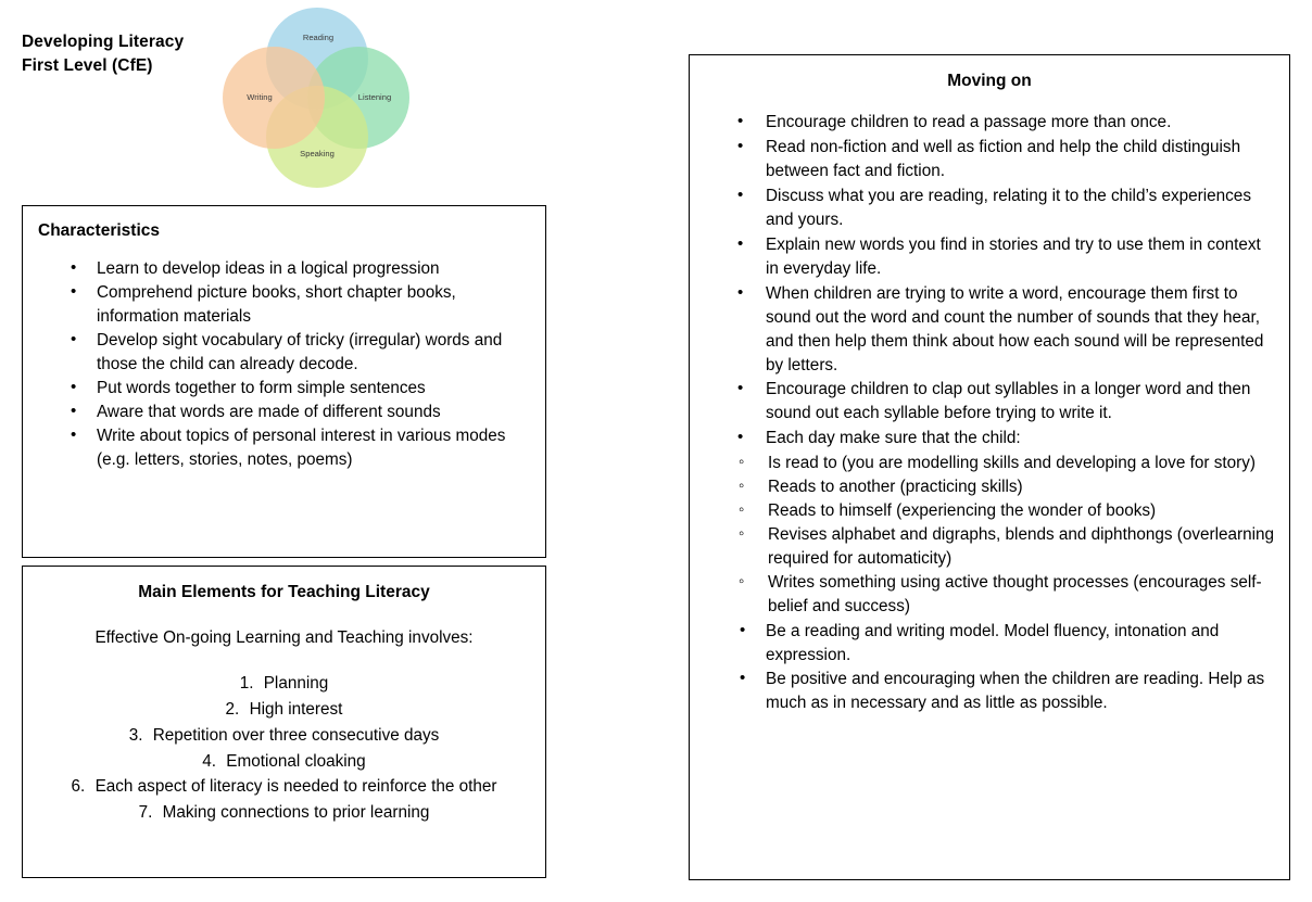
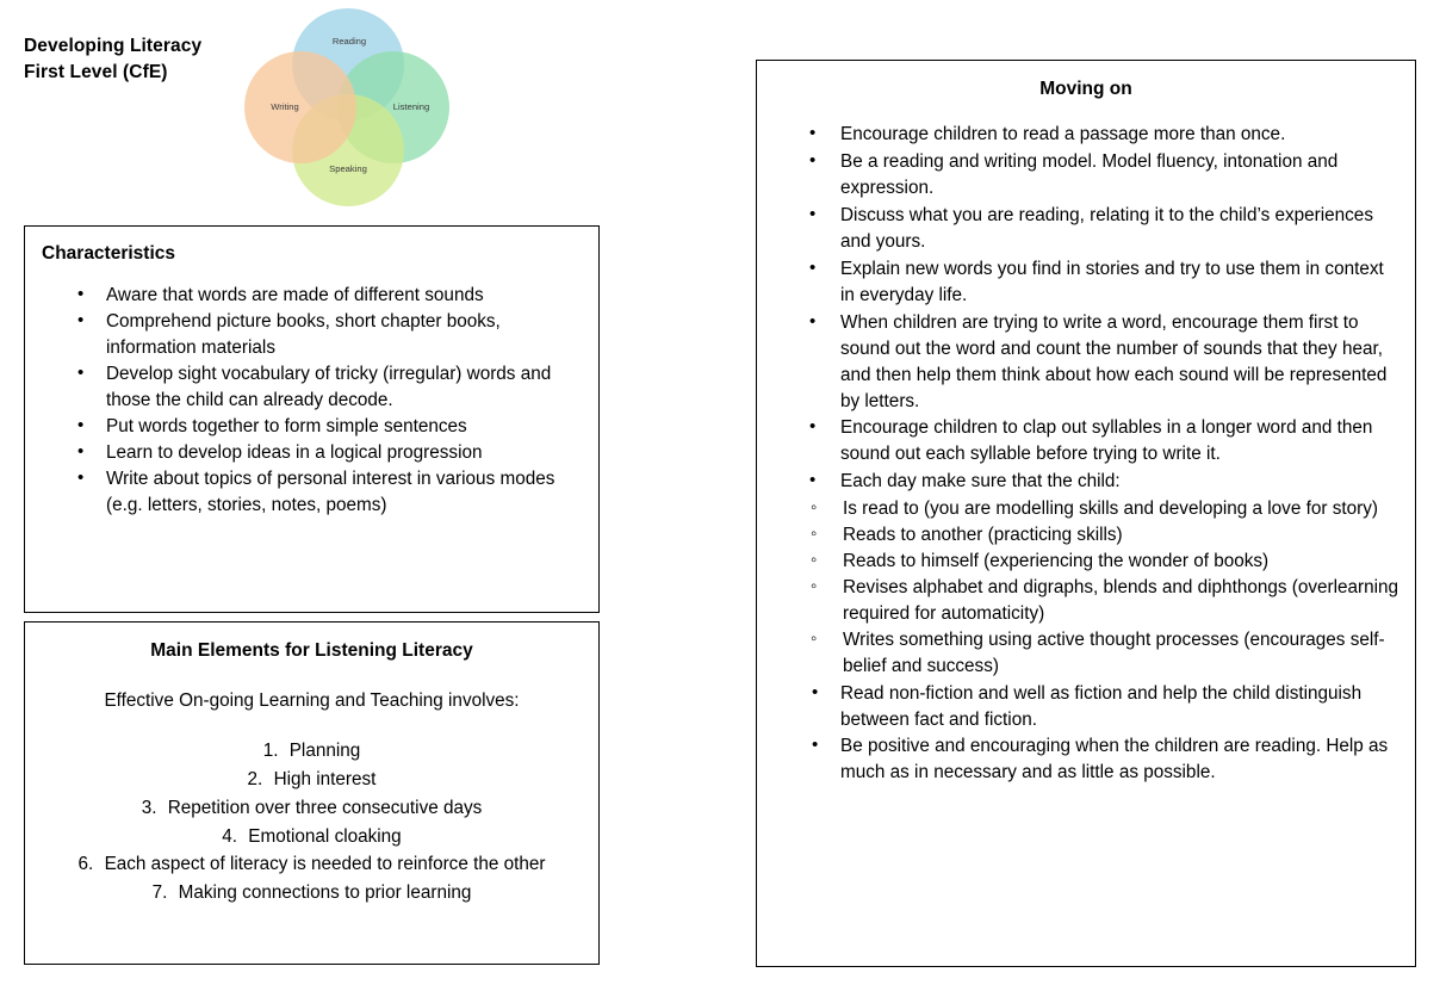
  Developing Literacy
  First Level (CfE)
  Reading
  Listening
  Speaking
  Writing
  Characteristics
- Learn to develop ideas in a logical progression
+ Aware that words are made of different sounds
  Comprehend picture books, short chapter books, information materials
  Develop sight vocabulary of tricky (irregular) words and those the child can already decode.
  Put words together to form simple sentences
- Aware that words are made of different sounds
+ Learn to develop ideas in a logical progression
  Write about topics of personal interest in various modes (e.g. letters, stories, notes, poems)
- Main Elements for Teaching Literacy
+ Main Elements for Listening Literacy
  Effective On-going Learning and Teaching involves:
  1. Planning
  2. High interest
  3. Repetition over three consecutive days
  4. Emotional cloaking
  6. Each aspect of literacy is needed to reinforce the other
  7. Making connections to prior learning
  Moving on
  Encourage children to read a passage more than once.
- Read non-fiction and well as fiction and help the child distinguish between fact and fiction.
+ Be a reading and writing model. Model fluency, intonation and expression.
  Discuss what you are reading, relating it to the child’s experiences and yours.
  Explain new words you find in stories and try to use them in context in everyday life.
  When children are trying to write a word, encourage them first to sound out the word and count the number of sounds that they hear, and then help them think about how each sound will be represented by letters.
  Encourage children to clap out syllables in a longer word and then sound out each syllable before trying to write it.
  Each day make sure that the child:
  Is read to (you are modelling skills and developing a love for story)
  Reads to another (practicing skills)
  Reads to himself (experiencing the wonder of books)
  Revises alphabet and digraphs, blends and diphthongs (overlearning required for automaticity)
  Writes something using active thought processes (encourages self-belief and success)
- Be a reading and writing model. Model fluency, intonation and expression.
+ Read non-fiction and well as fiction and help the child distinguish between fact and fiction.
  Be positive and encouraging when the children are reading. Help as much as in necessary and as little as possible.
